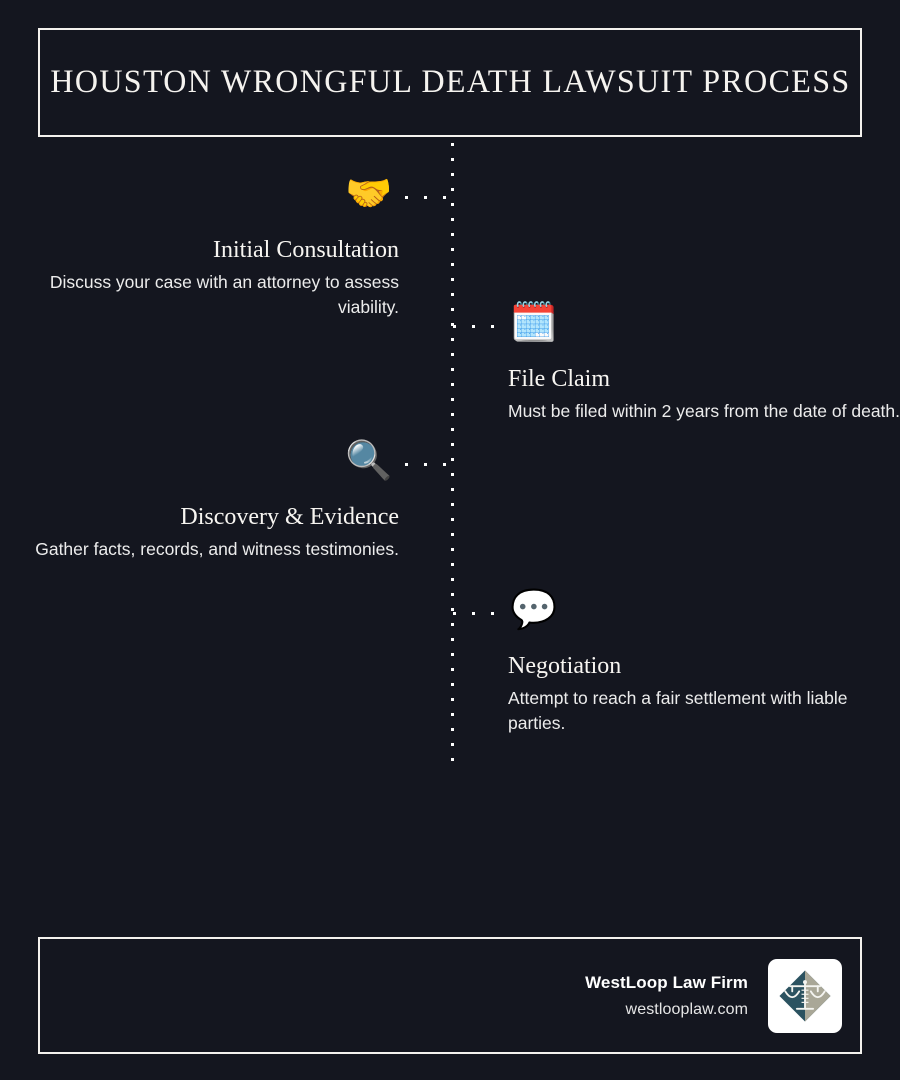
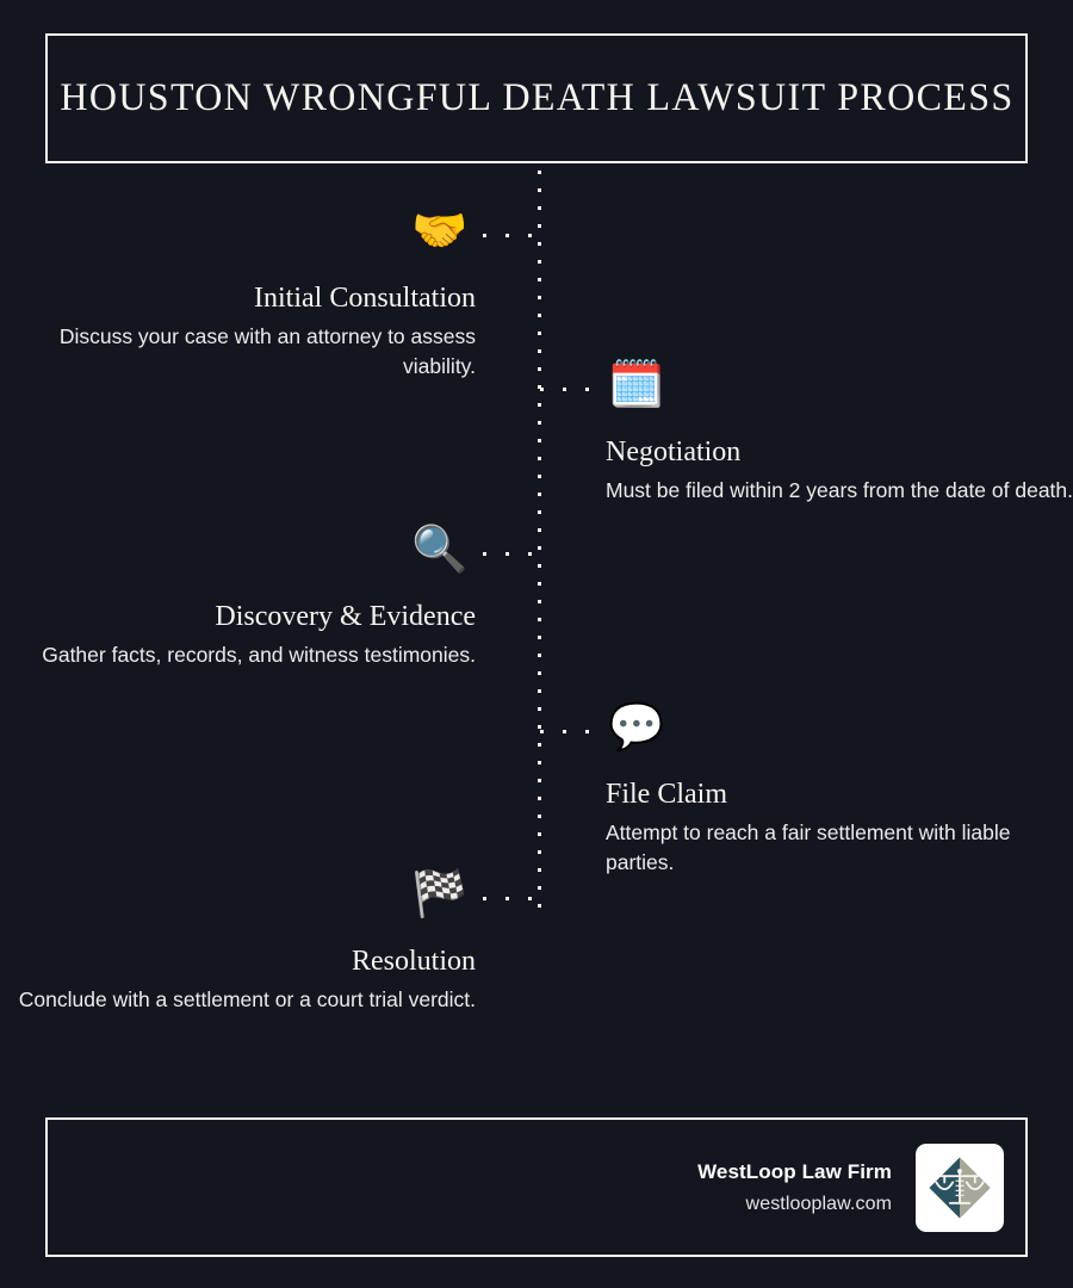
  HOUSTON WRONGFUL DEATH LAWSUIT PROCESS
  🤝
  Initial Consultation
  Discuss your case with an attorney to assess viability.
  🗓️
- File Claim
+ Negotiation
  Must be filed within 2 years from the date of death.
  🔍
  Discovery & Evidence
  Gather facts, records, and witness testimonies.
  💬
- Negotiation
+ File Claim
  Attempt to reach a fair settlement with liable parties.
+ 🏁
+ Resolution
+ Conclude with a settlement or a court trial verdict.
  WestLoop Law Firm
  westlooplaw.com
